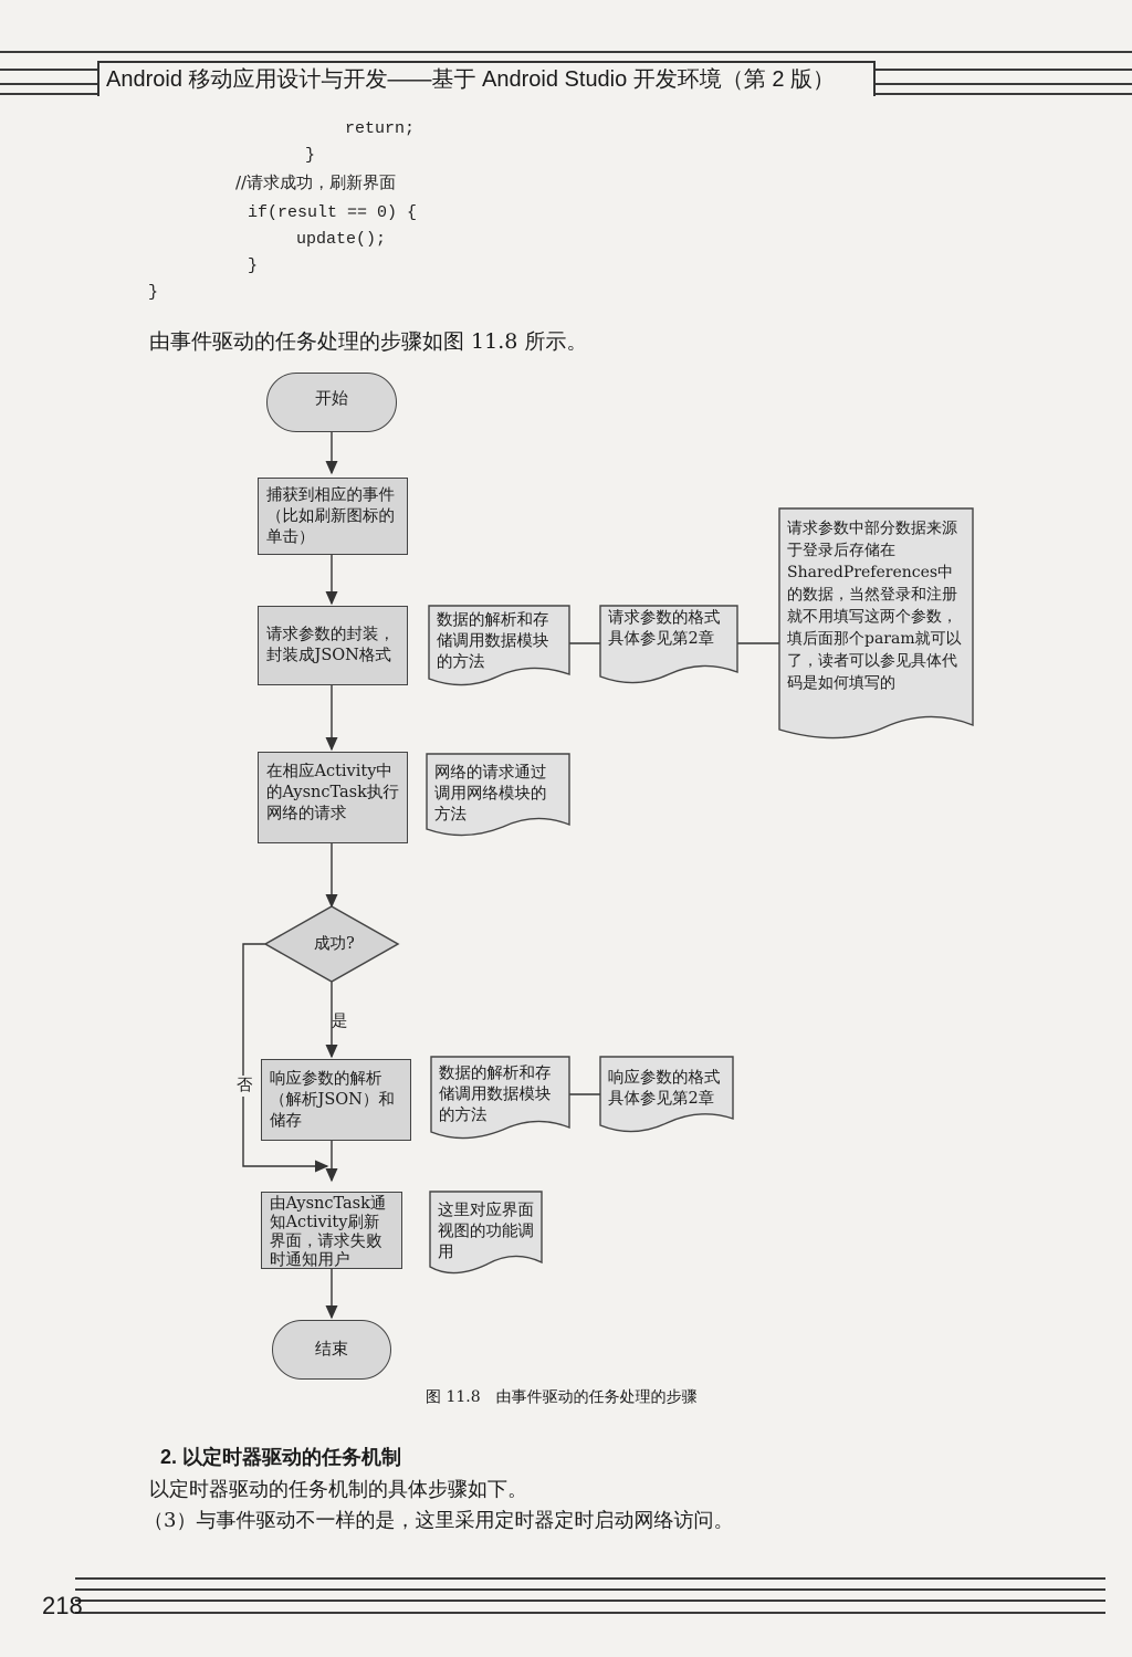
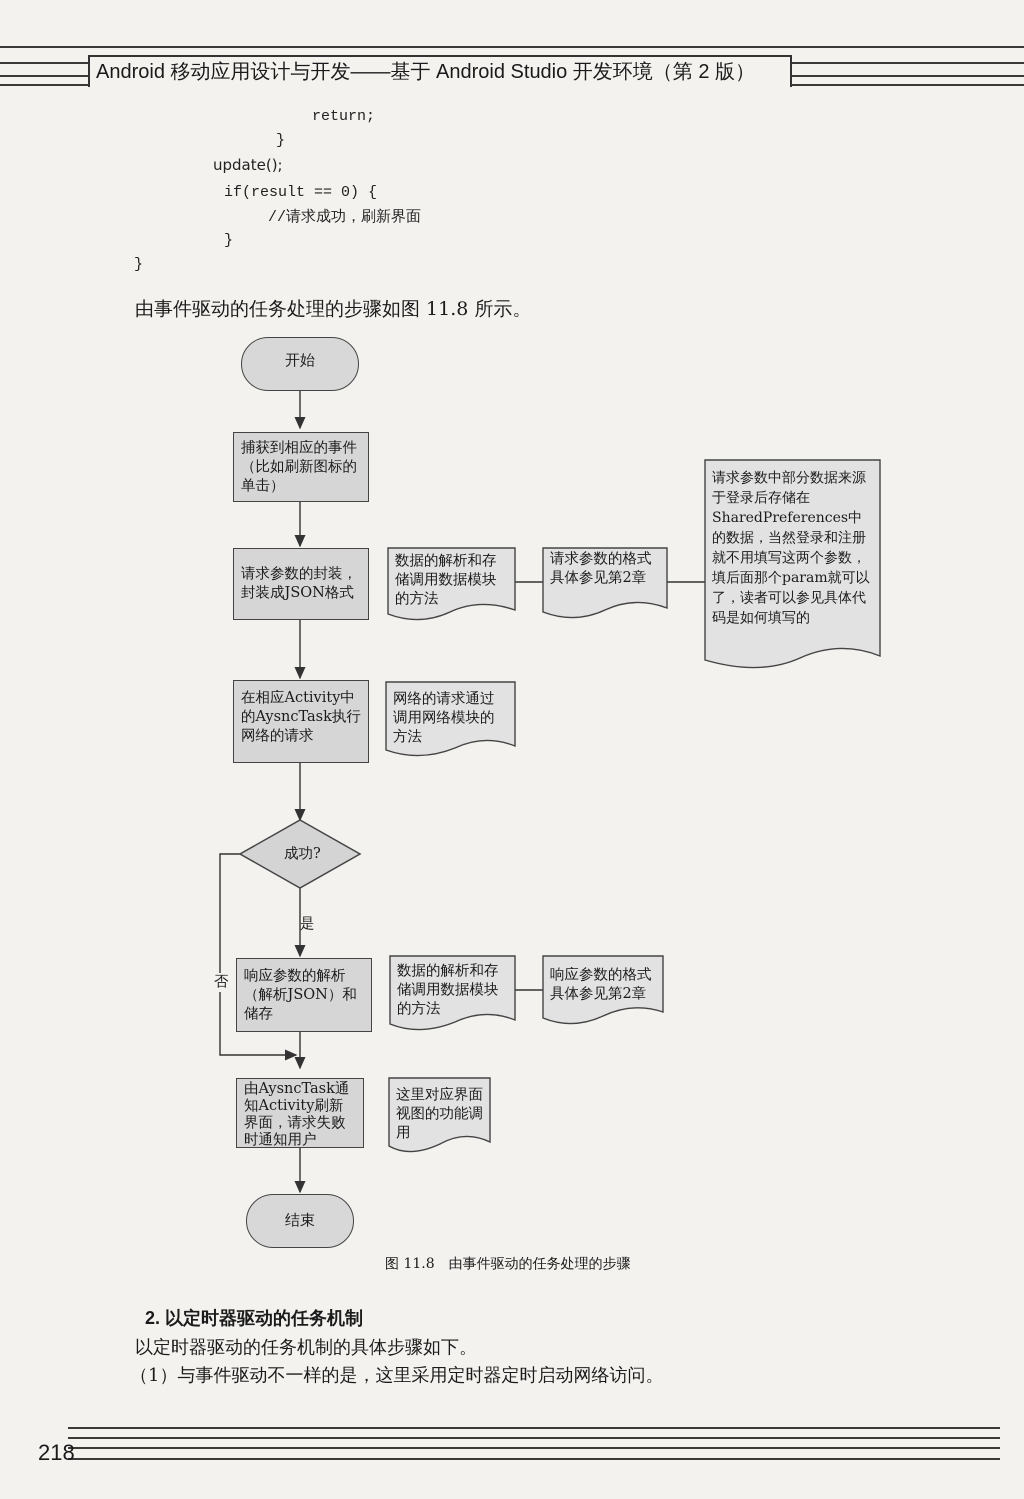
  Android 移动应用设计与开发——基于 Android Studio 开发环境（第 2 版）
  return;
  }
- //请求成功，刷新界面
+ update();
  if(result == 0) {
- update();
+ //请求成功，刷新界面
  }
  }
  由事件驱动的任务处理的步骤如图 11.8 所示。
  开始
  捕获到相应的事件（比如刷新图标的单击）
  请求参数的封装，封装成JSON格式
  在相应Activity中的AysncTask执行网络的请求
  响应参数的解析（解析JSON）和储存
  由AysncTask通知Activity刷新界面，请求失败时通知用户
  成功?
  是
  否
  数据的解析和存储调用数据模块的方法
  请求参数的格式具体参见第2章
  请求参数中部分数据来源于登录后存储在SharedPreferences中的数据，当然登录和注册就不用填写这两个参数，填后面那个param就可以了，读者可以参见具体代码是如何填写的
  网络的请求通过调用网络模块的方法
  数据的解析和存储调用数据模块的方法
  响应参数的格式具体参见第2章
  这里对应界面视图的功能调用
  结束
  图 11.8 由事件驱动的任务处理的步骤
  2. 以定时器驱动的任务机制
  以定时器驱动的任务机制的具体步骤如下。
- （3）与事件驱动不一样的是，这里采用定时器定时启动网络访问。
+ （1）与事件驱动不一样的是，这里采用定时器定时启动网络访问。
  218
